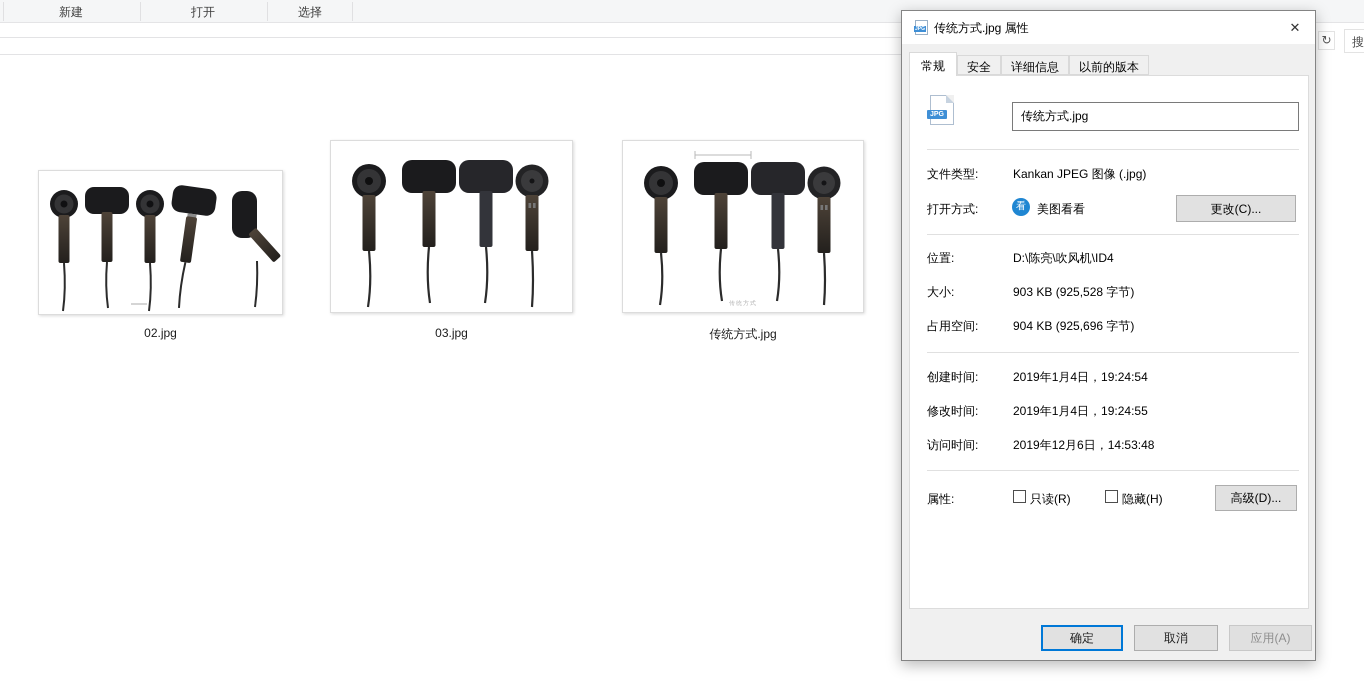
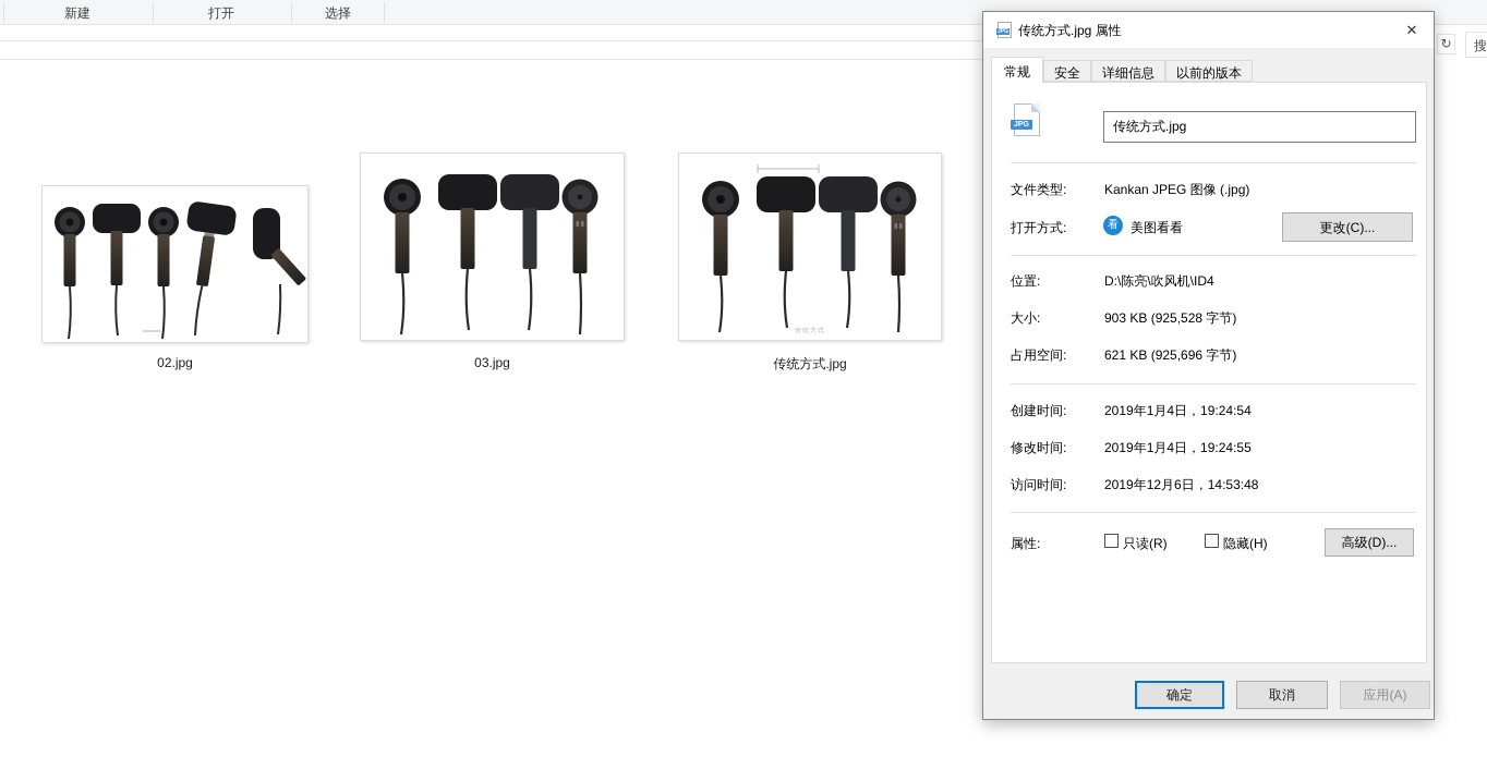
  新建
  打开
  选择
  ↻
  搜
  02.jpg
  03.jpg
  传统方式.jpg
  传统方式.jpg 属性
  ✕
  常规
  安全
  详细信息
  以前的版本
  传统方式.jpg
  文件类型:
  Kankan JPEG 图像 (.jpg)
  打开方式:
  看
  美图看看
  更改(C)...
  位置:
  D:\陈亮\吹风机\ID4
  大小:
  903 KB (925,528 字节)
  占用空间:
- 904 KB (925,696 字节)
+ 621 KB (925,696 字节)
  创建时间:
  2019年1月4日，19:24:54
  修改时间:
  2019年1月4日，19:24:55
  访问时间:
  2019年12月6日，14:53:48
  属性:
  只读(R)
  隐藏(H)
  高级(D)...
  确定
  取消
  应用(A)
